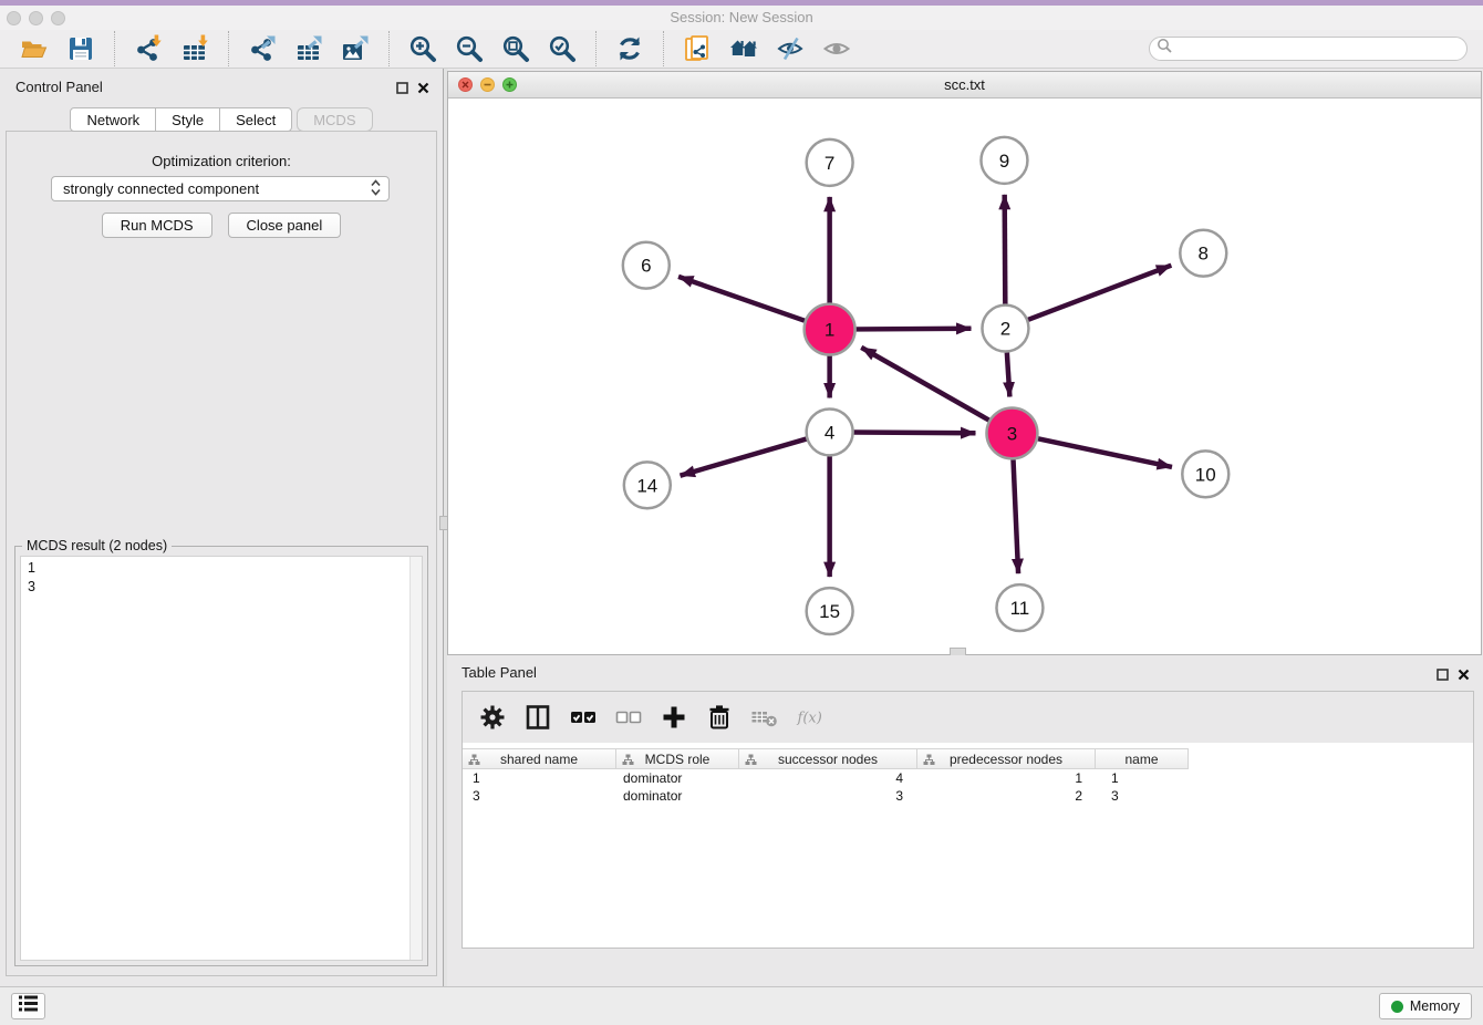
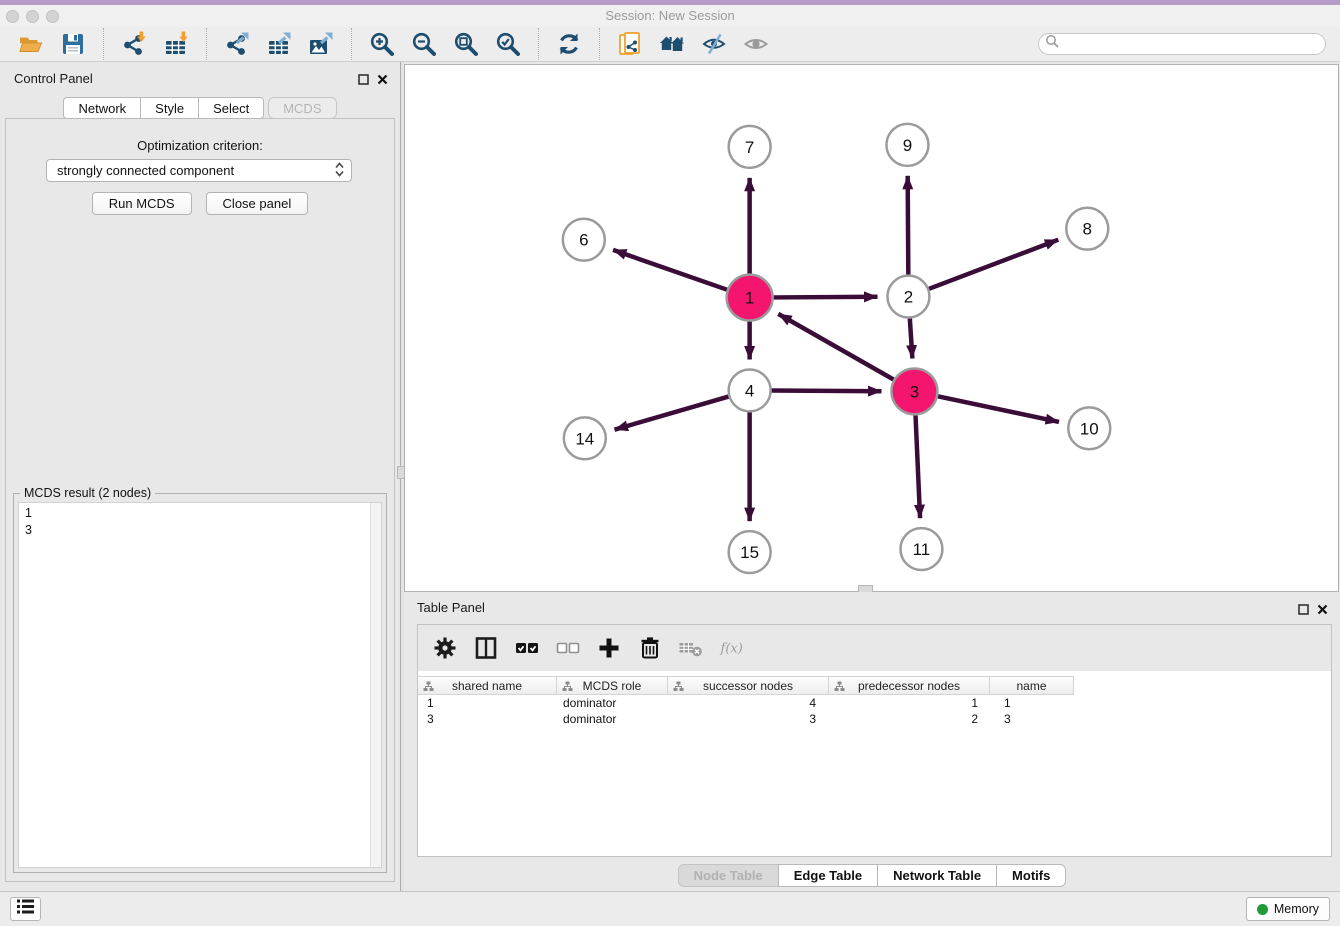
  Session: New Session
  Control Panel
  Network
  Style
  Select
  MCDS
  Optimization criterion:
  strongly connected component
  Run MCDS
  Close panel
  MCDS result (2 nodes)
  1
  3
- scc.txt
  7
  9
  6
  8
  1
  2
  4
  3
  14
  10
  15
  11
  Table Panel
  f(x)
  shared name
  MCDS role
  successor nodes
  predecessor nodes
  name
  1
  dominator
  4
  1
  1
  3
  dominator
  3
  2
  3
+ Node Table
+ Edge Table
+ Network Table
+ Motifs
  Memory
